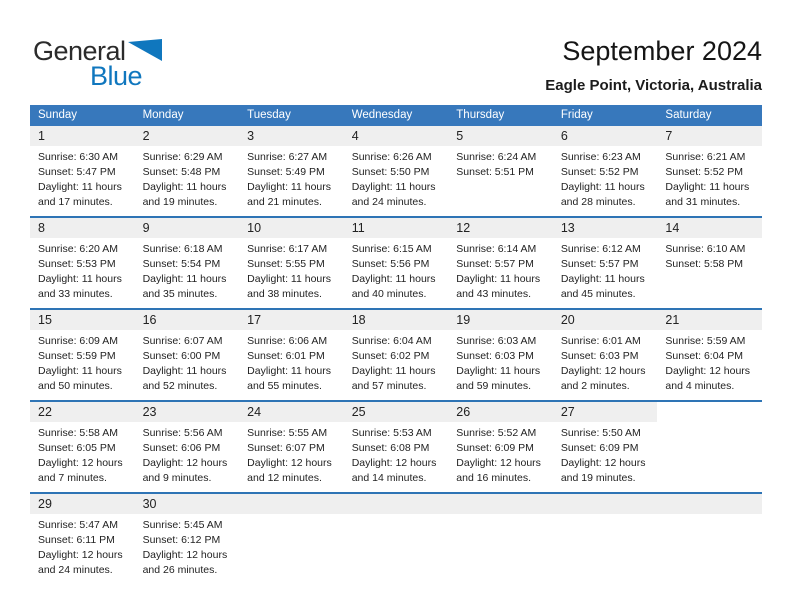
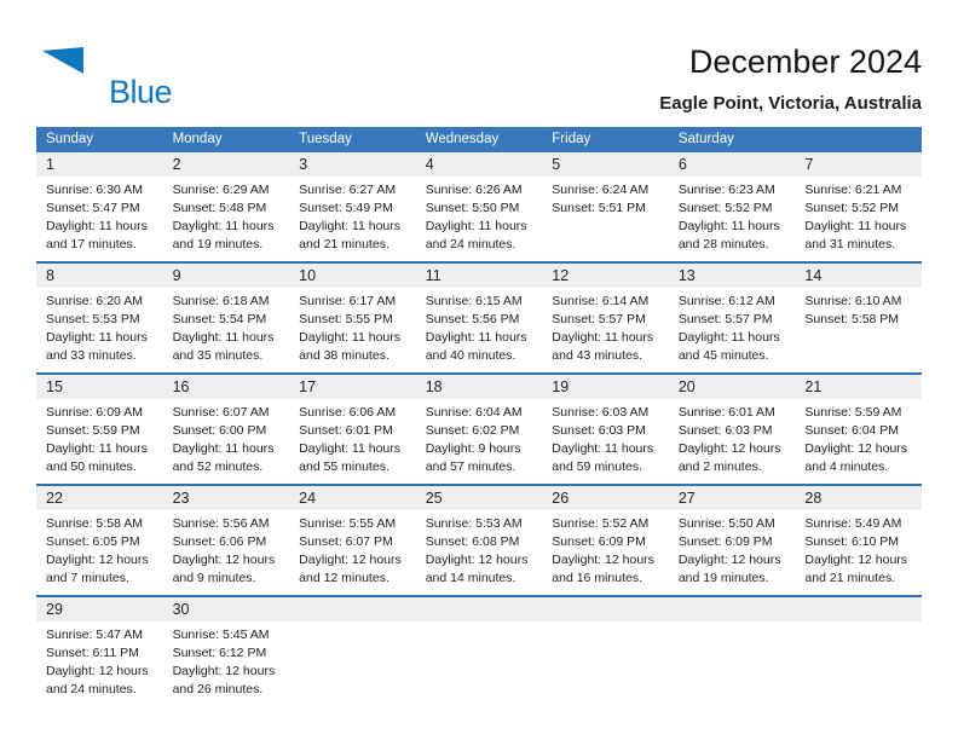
- General
  Blue
- September 2024
+ December 2024
  Eagle Point, Victoria, Australia
  Sunday
  Monday
  Tuesday
  Wednesday
- Thursday
  Friday
  Saturday
  1
  Sunrise: 6:30 AM
  Sunset: 5:47 PM
  Daylight: 11 hours and 17 minutes.
  2
  Sunrise: 6:29 AM
  Sunset: 5:48 PM
  Daylight: 11 hours and 19 minutes.
  3
  Sunrise: 6:27 AM
  Sunset: 5:49 PM
  Daylight: 11 hours and 21 minutes.
  4
  Sunrise: 6:26 AM
  Sunset: 5:50 PM
  Daylight: 11 hours and 24 minutes.
  5
  Sunrise: 6:24 AM
  Sunset: 5:51 PM
  6
  Sunrise: 6:23 AM
  Sunset: 5:52 PM
  Daylight: 11 hours and 28 minutes.
  7
  Sunrise: 6:21 AM
  Sunset: 5:52 PM
  Daylight: 11 hours and 31 minutes.
  8
  Sunrise: 6:20 AM
  Sunset: 5:53 PM
  Daylight: 11 hours and 33 minutes.
  9
  Sunrise: 6:18 AM
  Sunset: 5:54 PM
  Daylight: 11 hours and 35 minutes.
  10
  Sunrise: 6:17 AM
  Sunset: 5:55 PM
  Daylight: 11 hours and 38 minutes.
  11
  Sunrise: 6:15 AM
  Sunset: 5:56 PM
  Daylight: 11 hours and 40 minutes.
  12
  Sunrise: 6:14 AM
  Sunset: 5:57 PM
  Daylight: 11 hours and 43 minutes.
  13
  Sunrise: 6:12 AM
  Sunset: 5:57 PM
  Daylight: 11 hours and 45 minutes.
  14
  Sunrise: 6:10 AM
  Sunset: 5:58 PM
  15
  Sunrise: 6:09 AM
  Sunset: 5:59 PM
  Daylight: 11 hours and 50 minutes.
  16
  Sunrise: 6:07 AM
  Sunset: 6:00 PM
  Daylight: 11 hours and 52 minutes.
  17
  Sunrise: 6:06 AM
  Sunset: 6:01 PM
  Daylight: 11 hours and 55 minutes.
  18
  Sunrise: 6:04 AM
  Sunset: 6:02 PM
- Daylight: 11 hours and 57 minutes.
+ Daylight: 9 hours and 57 minutes.
  19
  Sunrise: 6:03 AM
  Sunset: 6:03 PM
  Daylight: 11 hours and 59 minutes.
  20
  Sunrise: 6:01 AM
  Sunset: 6:03 PM
  Daylight: 12 hours and 2 minutes.
  21
  Sunrise: 5:59 AM
  Sunset: 6:04 PM
  Daylight: 12 hours and 4 minutes.
  22
  Sunrise: 5:58 AM
  Sunset: 6:05 PM
  Daylight: 12 hours and 7 minutes.
  23
  Sunrise: 5:56 AM
  Sunset: 6:06 PM
  Daylight: 12 hours and 9 minutes.
  24
  Sunrise: 5:55 AM
  Sunset: 6:07 PM
  Daylight: 12 hours and 12 minutes.
  25
  Sunrise: 5:53 AM
  Sunset: 6:08 PM
  Daylight: 12 hours and 14 minutes.
  26
  Sunrise: 5:52 AM
  Sunset: 6:09 PM
  Daylight: 12 hours and 16 minutes.
  27
  Sunrise: 5:50 AM
  Sunset: 6:09 PM
  Daylight: 12 hours and 19 minutes.
+ 28
+ Sunrise: 5:49 AM
+ Sunset: 6:10 PM
+ Daylight: 12 hours and 21 minutes.
  29
  Sunrise: 5:47 AM
  Sunset: 6:11 PM
  Daylight: 12 hours and 24 minutes.
  30
  Sunrise: 5:45 AM
  Sunset: 6:12 PM
  Daylight: 12 hours and 26 minutes.
